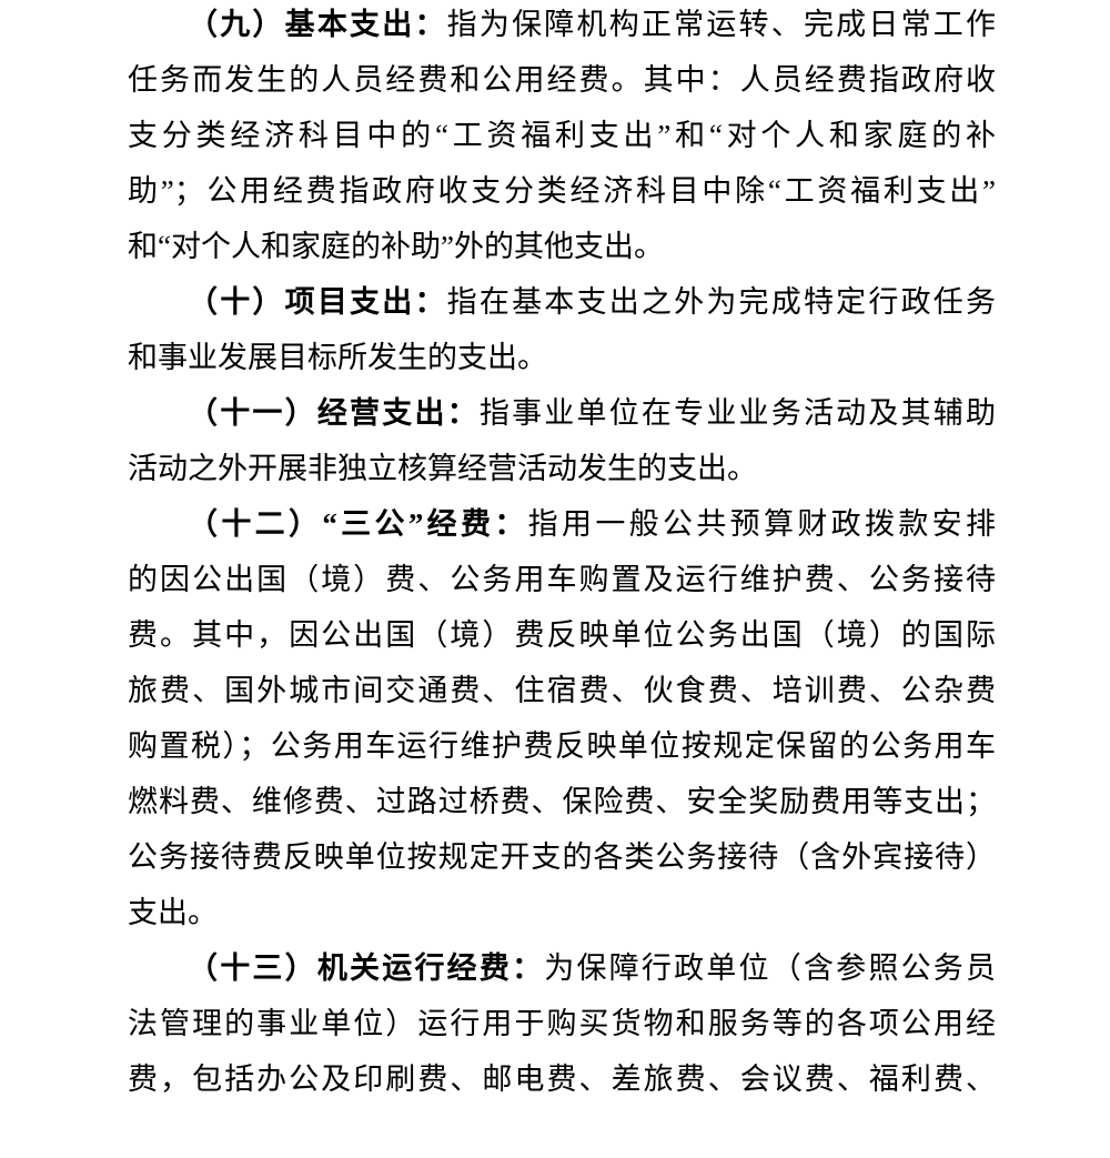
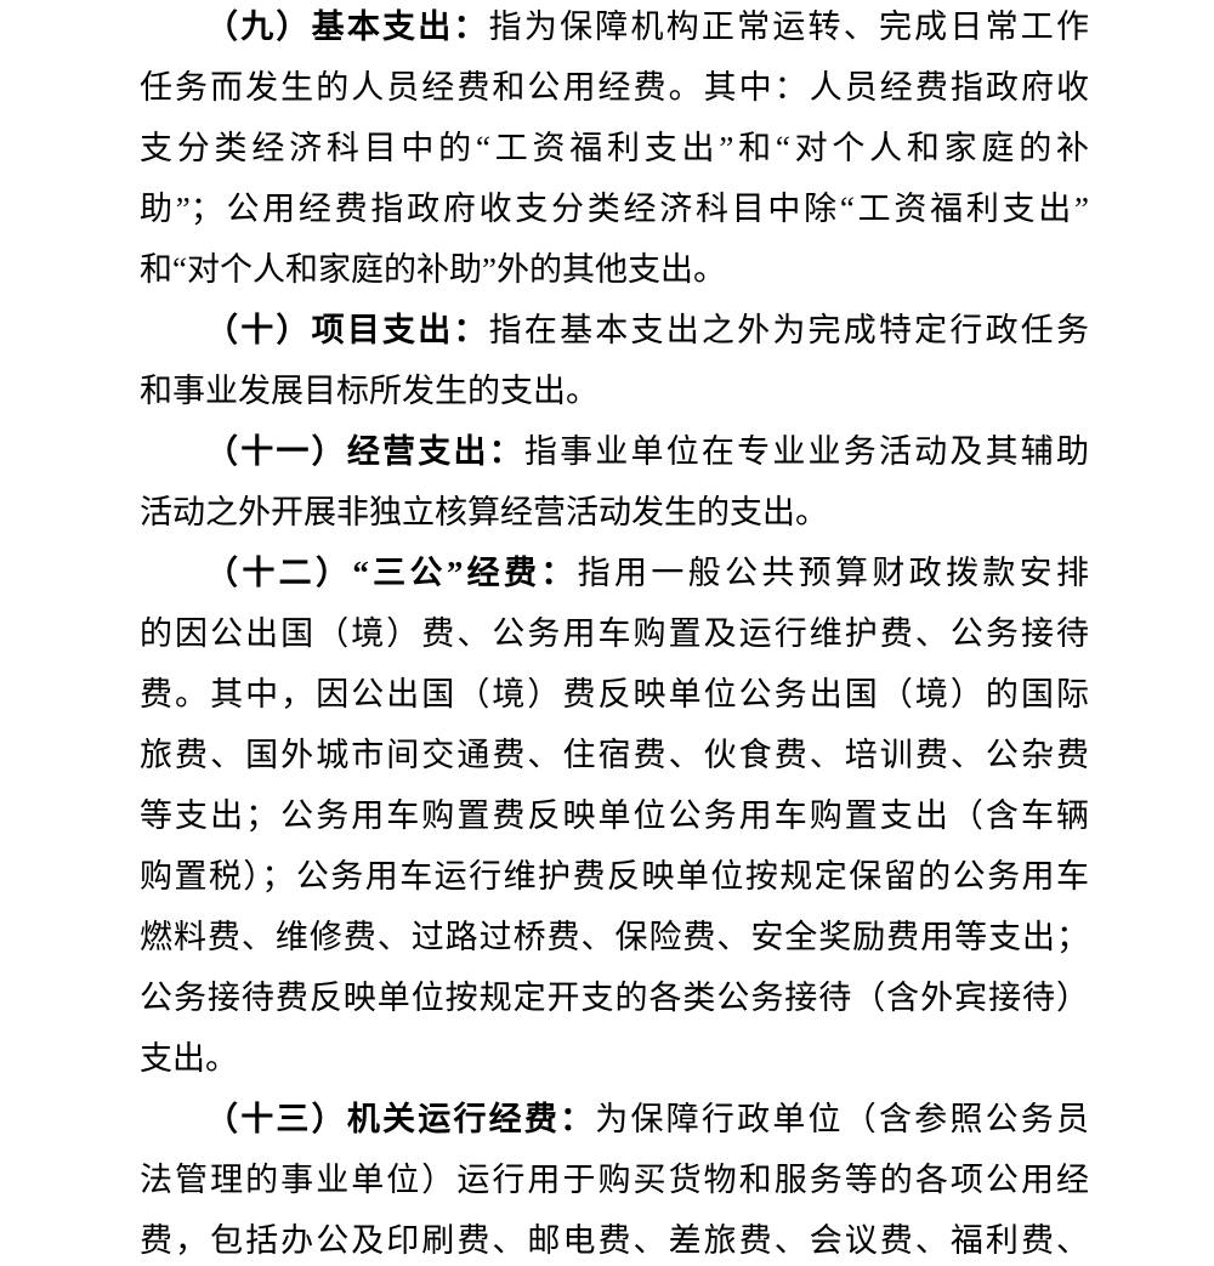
  （九）基本支出：指为保障机构正常运转、完成日常工作
  任务而发生的人员经费和公用经费。其中：人员经费指政府收
  支分类经济科目中的“工资福利支出”和“对个人和家庭的补
  助”；公用经费指政府收支分类经济科目中除“工资福利支出”
  和“对个人和家庭的补助”外的其他支出。
  （十）项目支出：指在基本支出之外为完成特定行政任务
  和事业发展目标所发生的支出。
  （十一）经营支出：指事业单位在专业业务活动及其辅助
  活动之外开展非独立核算经营活动发生的支出。
  （十二）“三公”经费：指用一般公共预算财政拨款安排
  的因公出国（境）费、公务用车购置及运行维护费、公务接待
  费。其中，因公出国（境）费反映单位公务出国（境）的国际
  旅费、国外城市间交通费、住宿费、伙食费、培训费、公杂费
+ 等支出；公务用车购置费反映单位公务用车购置支出（含车辆
  购置税）；公务用车运行维护费反映单位按规定保留的公务用车
  燃料费、维修费、过路过桥费、保险费、安全奖励费用等支出；
  公务接待费反映单位按规定开支的各类公务接待（含外宾接待）
  支出。
  （十三）机关运行经费：为保障行政单位（含参照公务员
  法管理的事业单位）运行用于购买货物和服务等的各项公用经
  费，包括办公及印刷费、邮电费、差旅费、会议费、福利费、
